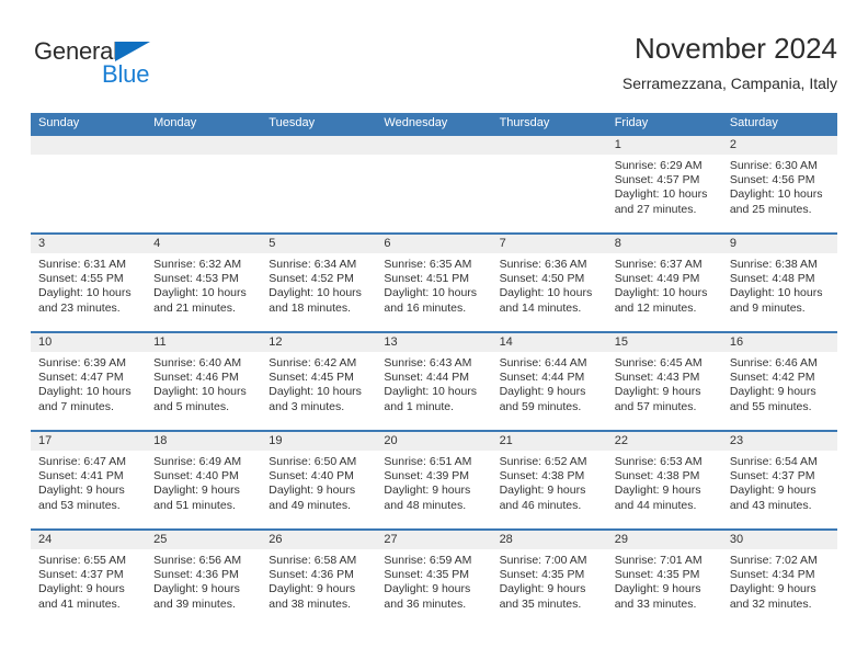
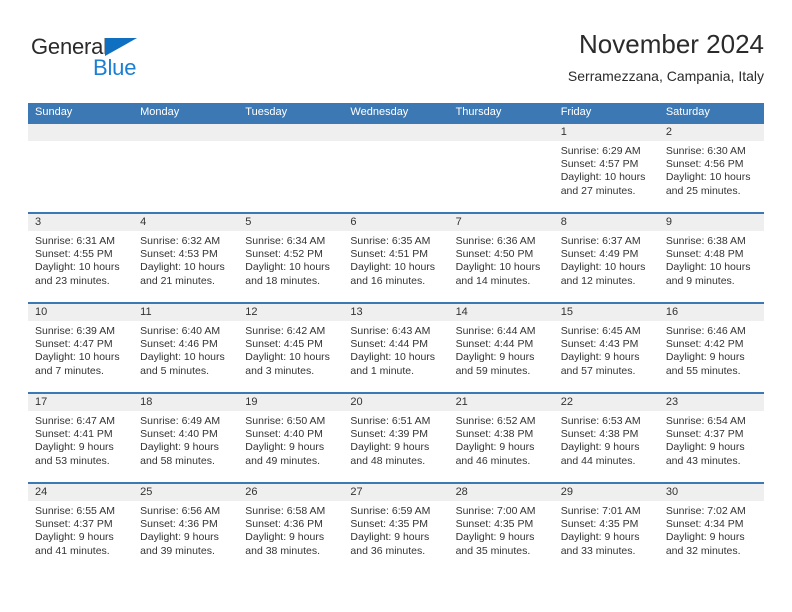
  General
  Blue
  November 2024
  Serramezzana, Campania, Italy
  Sunday
  Monday
  Tuesday
  Wednesday
  Thursday
  Friday
  Saturday
  1
  2
  Sunrise: 6:29 AM
  Sunset: 4:57 PM
  Daylight: 10 hours
  and 27 minutes.
  Sunrise: 6:30 AM
  Sunset: 4:56 PM
  Daylight: 10 hours
  and 25 minutes.
  3
  4
  5
  6
  7
  8
  9
  Sunrise: 6:31 AM
  Sunset: 4:55 PM
  Daylight: 10 hours
  and 23 minutes.
  Sunrise: 6:32 AM
  Sunset: 4:53 PM
  Daylight: 10 hours
  and 21 minutes.
  Sunrise: 6:34 AM
  Sunset: 4:52 PM
  Daylight: 10 hours
  and 18 minutes.
  Sunrise: 6:35 AM
  Sunset: 4:51 PM
  Daylight: 10 hours
  and 16 minutes.
  Sunrise: 6:36 AM
  Sunset: 4:50 PM
  Daylight: 10 hours
  and 14 minutes.
  Sunrise: 6:37 AM
  Sunset: 4:49 PM
  Daylight: 10 hours
  and 12 minutes.
  Sunrise: 6:38 AM
  Sunset: 4:48 PM
  Daylight: 10 hours
  and 9 minutes.
  10
  11
  12
  13
  14
  15
  16
  Sunrise: 6:39 AM
  Sunset: 4:47 PM
  Daylight: 10 hours
  and 7 minutes.
  Sunrise: 6:40 AM
  Sunset: 4:46 PM
  Daylight: 10 hours
  and 5 minutes.
  Sunrise: 6:42 AM
  Sunset: 4:45 PM
  Daylight: 10 hours
  and 3 minutes.
  Sunrise: 6:43 AM
  Sunset: 4:44 PM
  Daylight: 10 hours
  and 1 minute.
  Sunrise: 6:44 AM
  Sunset: 4:44 PM
  Daylight: 9 hours
  and 59 minutes.
  Sunrise: 6:45 AM
  Sunset: 4:43 PM
  Daylight: 9 hours
  and 57 minutes.
  Sunrise: 6:46 AM
  Sunset: 4:42 PM
  Daylight: 9 hours
  and 55 minutes.
  17
  18
  19
  20
  21
  22
  23
  Sunrise: 6:47 AM
  Sunset: 4:41 PM
  Daylight: 9 hours
  and 53 minutes.
  Sunrise: 6:49 AM
  Sunset: 4:40 PM
  Daylight: 9 hours
- and 51 minutes.
+ and 58 minutes.
  Sunrise: 6:50 AM
  Sunset: 4:40 PM
  Daylight: 9 hours
  and 49 minutes.
  Sunrise: 6:51 AM
  Sunset: 4:39 PM
  Daylight: 9 hours
  and 48 minutes.
  Sunrise: 6:52 AM
  Sunset: 4:38 PM
  Daylight: 9 hours
  and 46 minutes.
  Sunrise: 6:53 AM
  Sunset: 4:38 PM
  Daylight: 9 hours
  and 44 minutes.
  Sunrise: 6:54 AM
  Sunset: 4:37 PM
  Daylight: 9 hours
  and 43 minutes.
  24
  25
  26
  27
  28
  29
  30
  Sunrise: 6:55 AM
  Sunset: 4:37 PM
  Daylight: 9 hours
  and 41 minutes.
  Sunrise: 6:56 AM
  Sunset: 4:36 PM
  Daylight: 9 hours
  and 39 minutes.
  Sunrise: 6:58 AM
  Sunset: 4:36 PM
  Daylight: 9 hours
  and 38 minutes.
  Sunrise: 6:59 AM
  Sunset: 4:35 PM
  Daylight: 9 hours
  and 36 minutes.
  Sunrise: 7:00 AM
  Sunset: 4:35 PM
  Daylight: 9 hours
  and 35 minutes.
  Sunrise: 7:01 AM
  Sunset: 4:35 PM
  Daylight: 9 hours
  and 33 minutes.
  Sunrise: 7:02 AM
  Sunset: 4:34 PM
  Daylight: 9 hours
  and 32 minutes.
